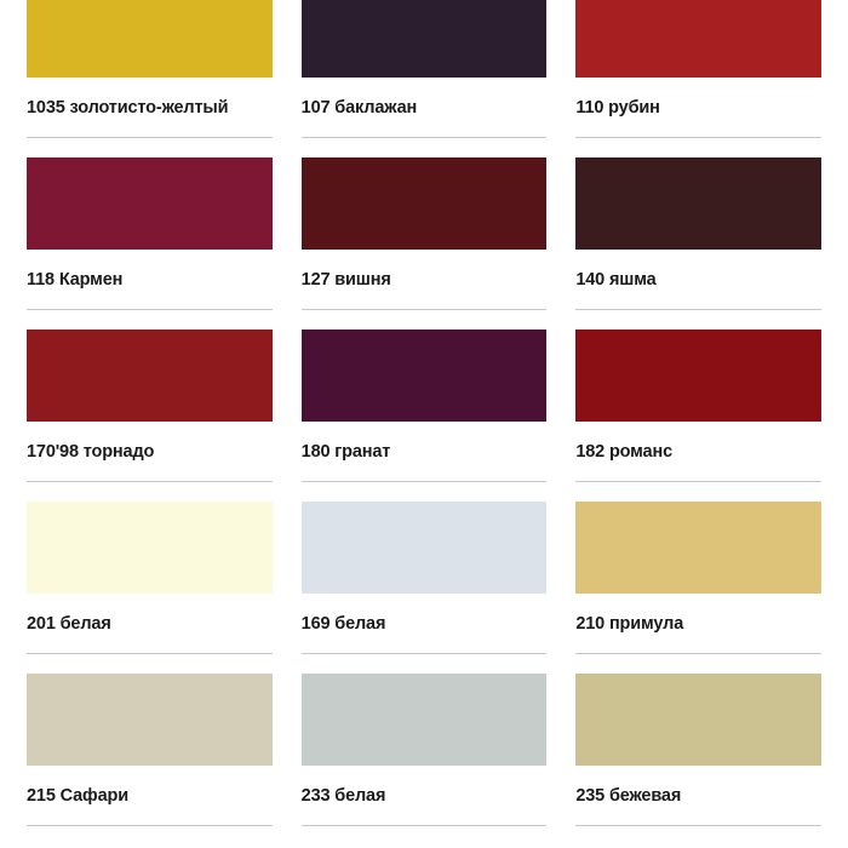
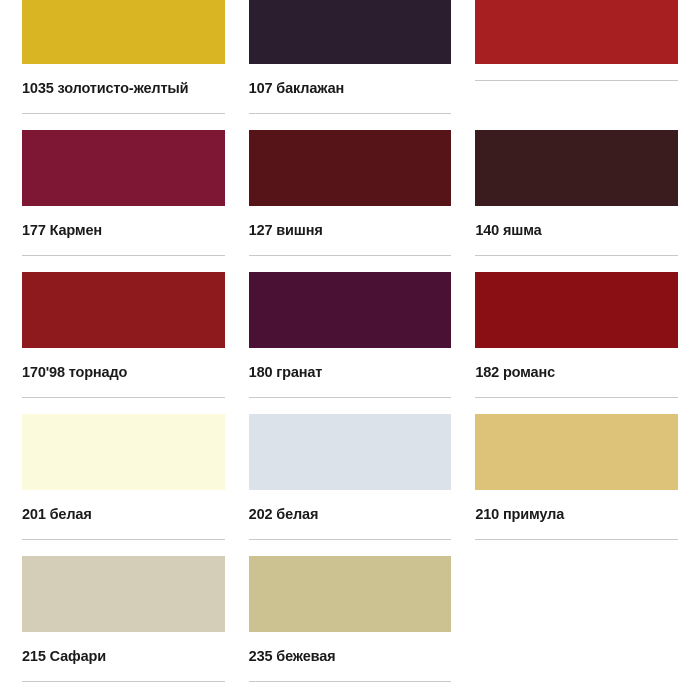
  1035 золотисто-желтый
  107 баклажан
- 110 рубин
- 118 Кармен
+ 177 Кармен
  127 вишня
  140 яшма
  170'98 торнадо
  180 гранат
  182 романс
  201 белая
- 169 белая
+ 202 белая
  210 примула
  215 Сафари
- 233 белая
  235 бежевая
